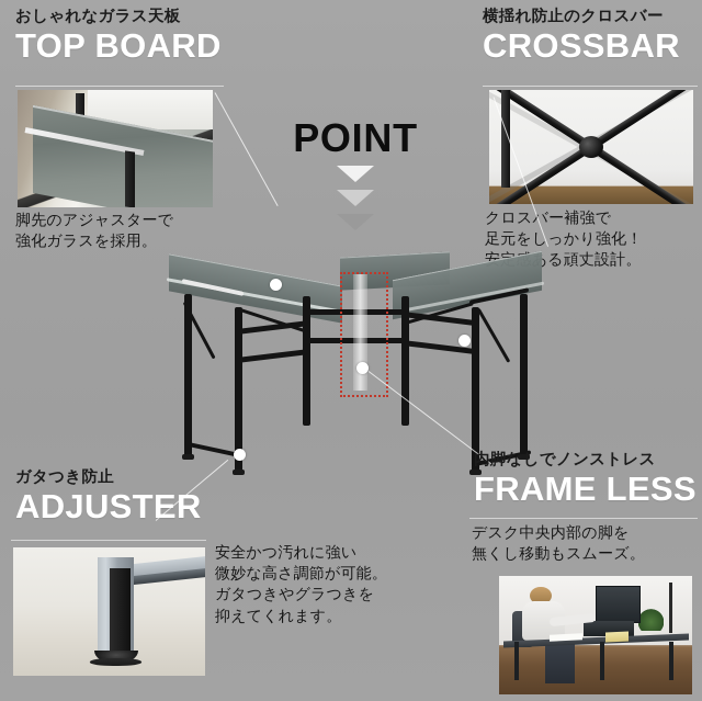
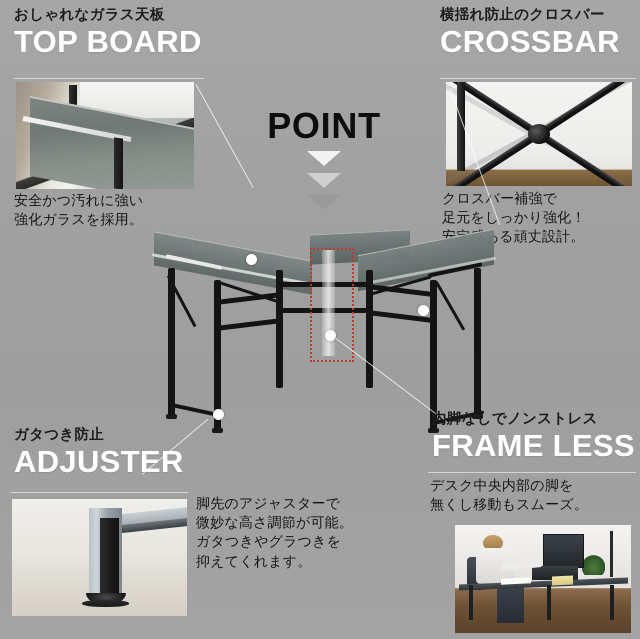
  おしゃれなガラス天板
  TOP BOARD
- 脚先のアジャスターで
+ 安全かつ汚れに強い
  強化ガラスを採用。
  横揺れ防止のクロスバー
  CROSSBAR
  クロスバー補強で
  足元をしっかり強化！
  POINT
  ガタつき防止
  ADJUSTER
- 安全かつ汚れに強い
+ 脚先のアジャスターで
  微妙な高さ調節が可能。
  ガタつきやグラつきを
  抑えてくれます。
  内脚なしでノンストレス
  FRAME LESS
  デスク中央内部の脚を
  無くし移動もスムーズ。
